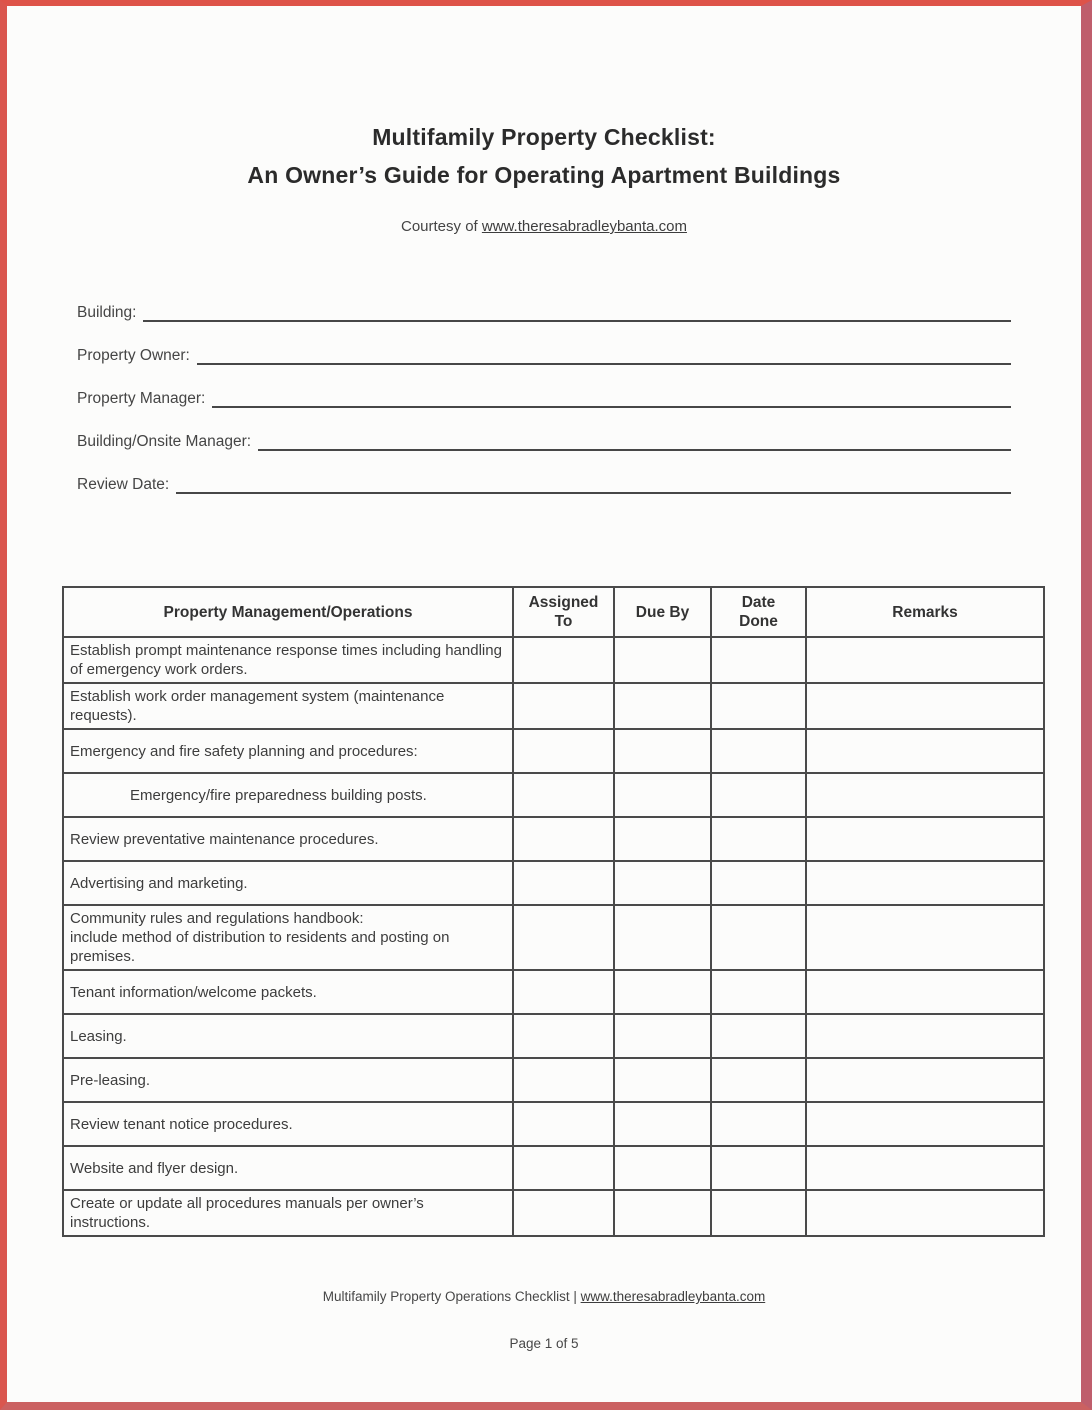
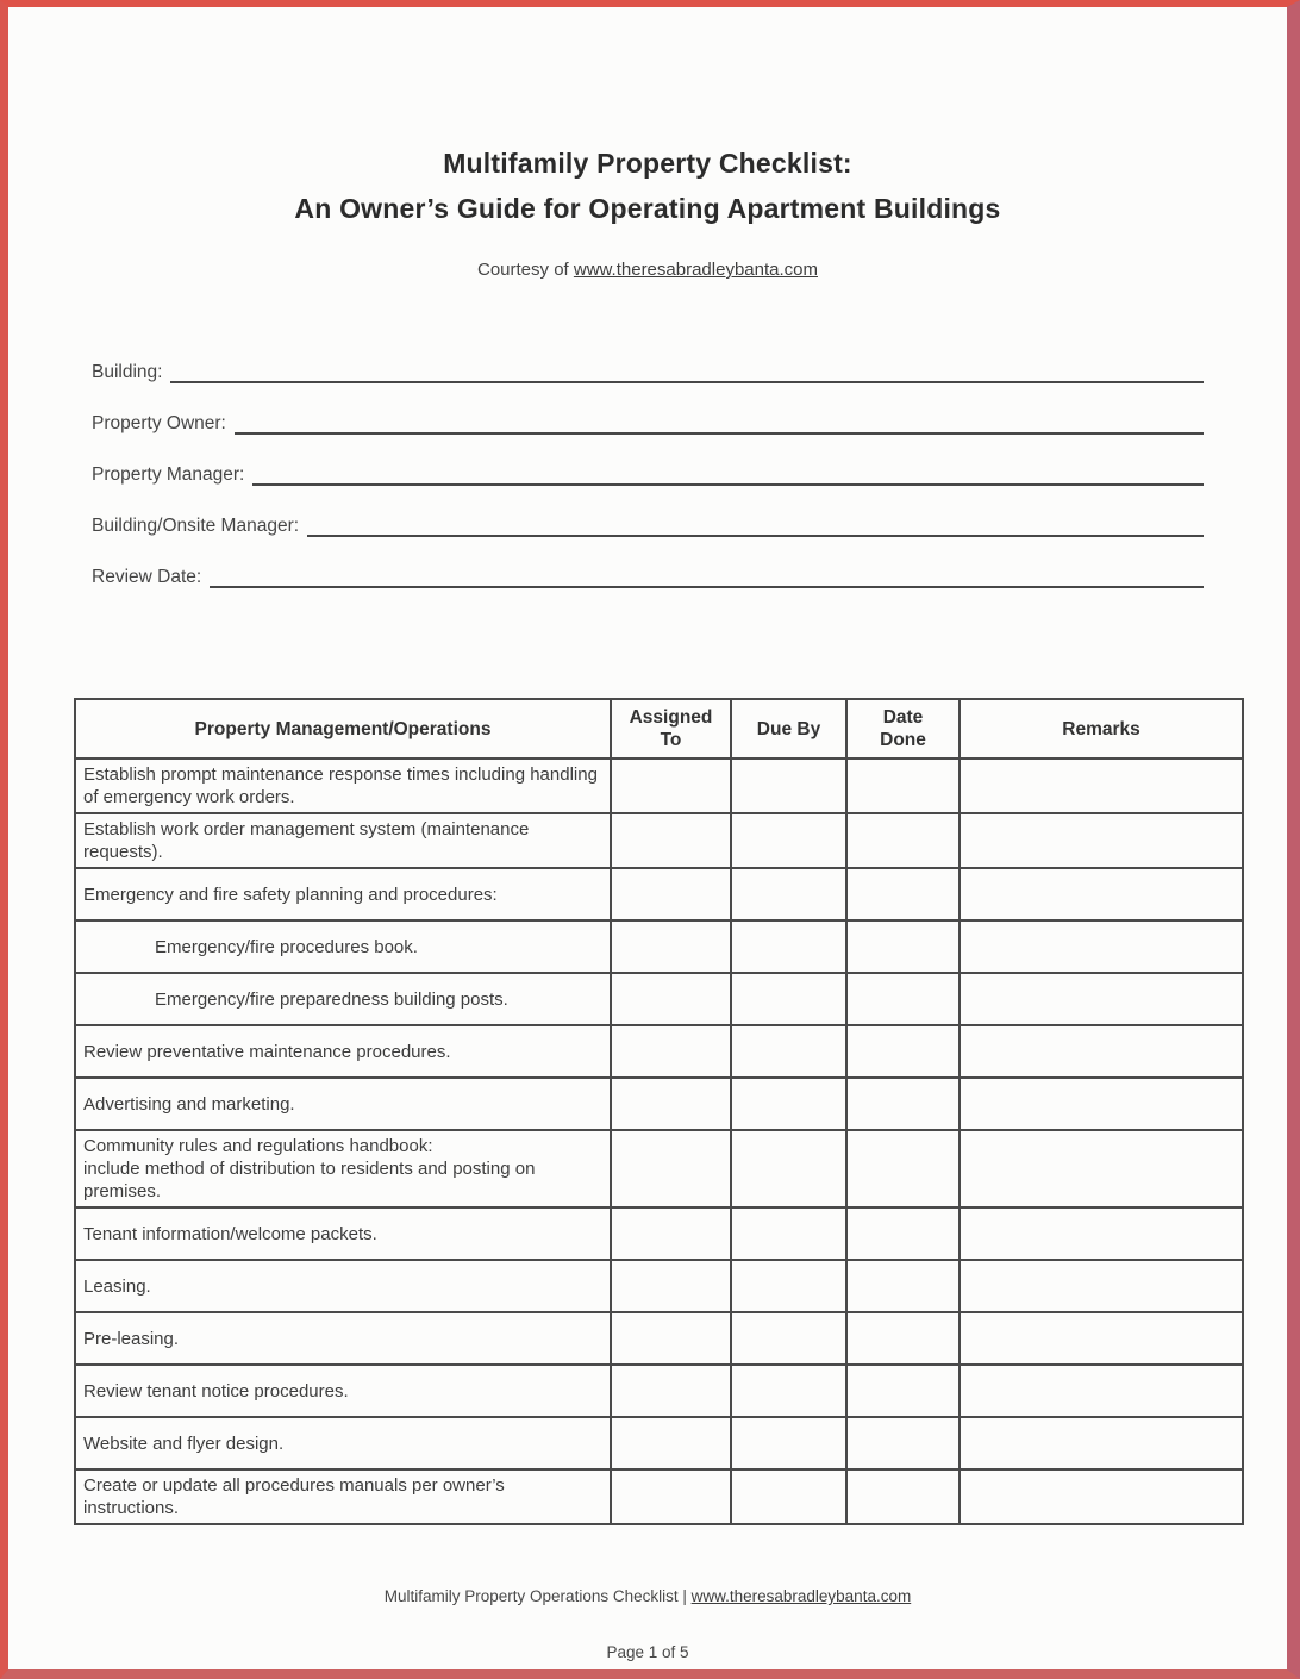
  Multifamily Property Checklist:
  An Owner’s Guide for Operating Apartment Buildings
  Courtesy of www.theresabradleybanta.com
  Building:
  Property Owner:
  Property Manager:
  Building/Onsite Manager:
  Review Date:
  Property Management/Operations	Assigned To	Due By	Date Done	Remarks
  Establish prompt maintenance response times including handling of emergency work orders.
  Establish work order management system (maintenance requests).
  Emergency and fire safety planning and procedures:
+ Emergency/fire procedures book.
  Emergency/fire preparedness building posts.
  Review preventative maintenance procedures.
  Advertising and marketing.
  Community rules and regulations handbook: include method of distribution to residents and posting on premises.
  Tenant information/welcome packets.
  Leasing.
  Pre-leasing.
  Review tenant notice procedures.
  Website and flyer design.
  Create or update all procedures manuals per owner’s instructions.
  Multifamily Property Operations Checklist | www.theresabradleybanta.com
  Page 1 of 5
